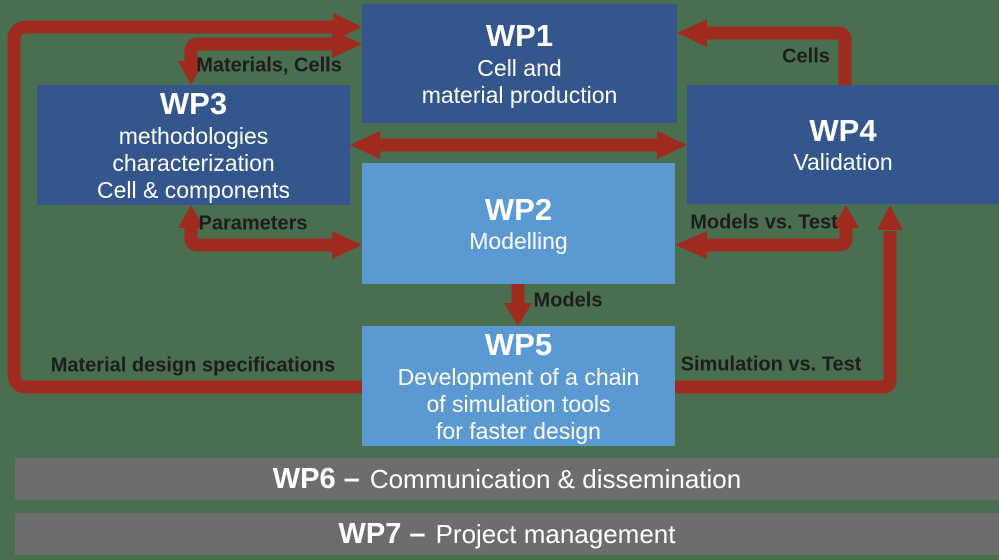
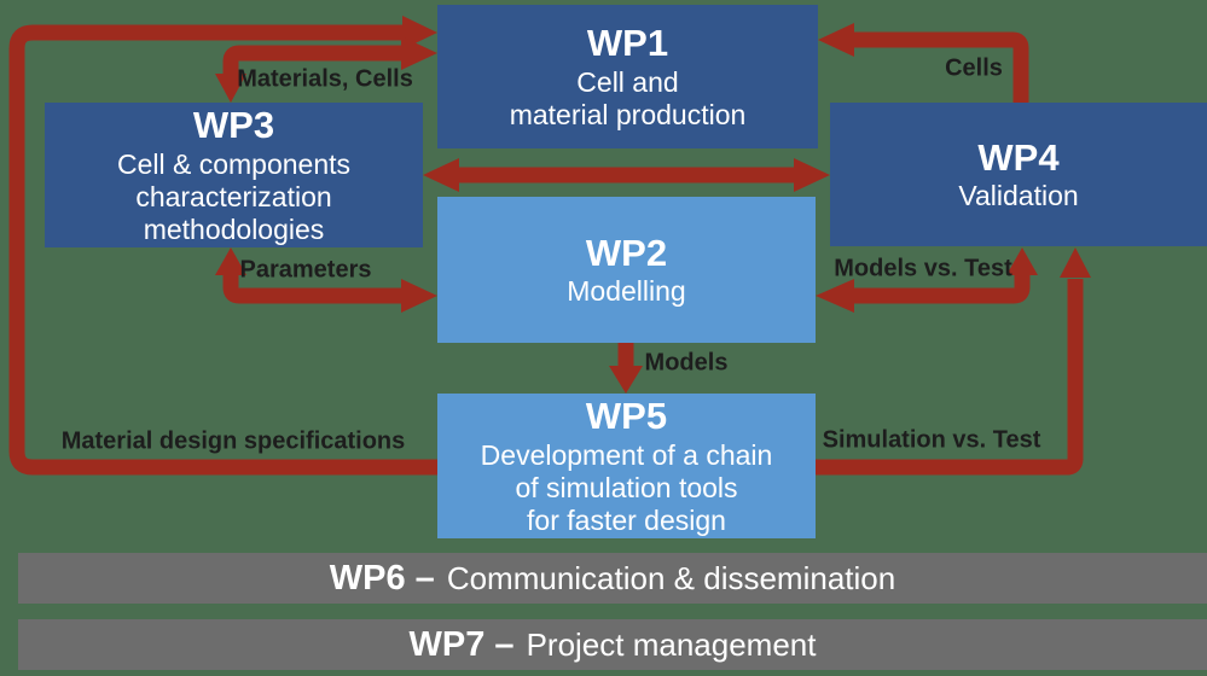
  WP1
  Cell and
  material production
  WP3
- methodologies
+ Cell & components
  characterization
- Cell & components
+ methodologies
  WP4
  Validation
  WP2
  Modelling
  WP5
  Development of a chain
  of simulation tools
  for faster design
  WP6 –
  Communication & dissemination
  WP7 –
  Project management
  Materials, Cells
  Cells
  Parameters
  Models vs. Test
  Models
  Material design specifications
  Simulation vs. Test
